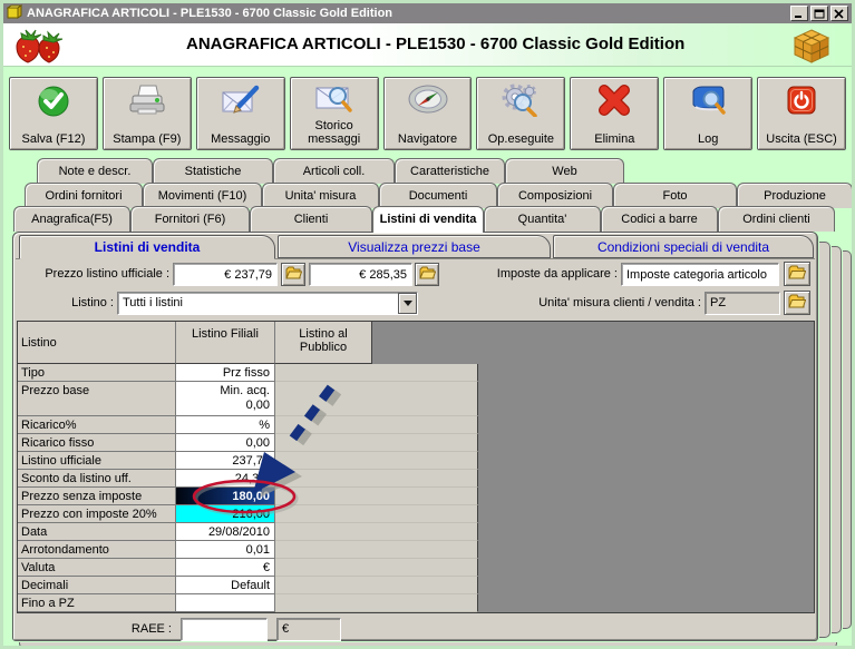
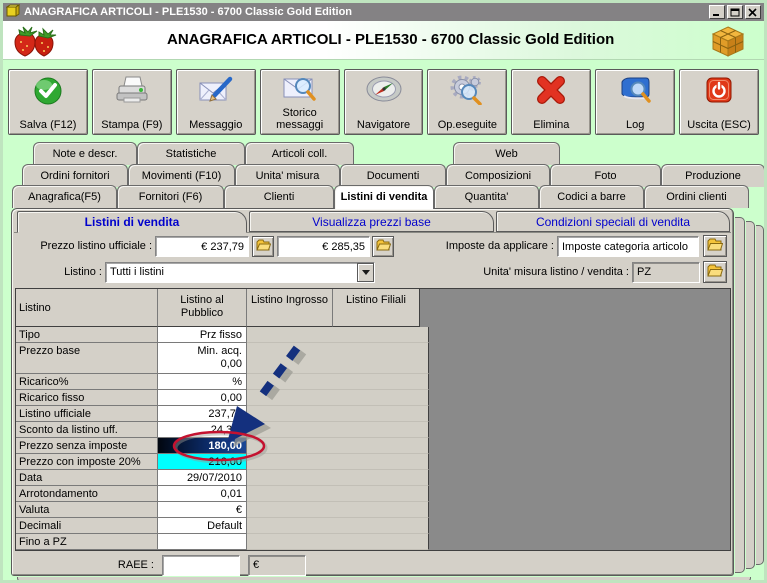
  ANAGRAFICA ARTICOLI - PLE1530 - 6700 Classic Gold Edition
  ANAGRAFICA ARTICOLI - PLE1530 - 6700 Classic Gold Edition
  Salva (F12)
  Stampa (F9)
  Messaggio
  Storico messaggi
  Navigatore
  Op.eseguite
  Elimina
  Log
  Uscita (ESC)
  Note e descr.
  Statistiche
  Articoli coll.
- Caratteristiche
  Web
  Ordini fornitori
  Movimenti (F10)
  Unita' misura
  Documenti
  Composizioni
  Foto
  Produzione
  Anagrafica(F5)
  Fornitori (F6)
  Clienti
  Listini di vendita
  Quantita'
  Codici a barre
  Ordini clienti
  Listini di vendita
  Visualizza prezzi base
  Condizioni speciali di vendita
  Prezzo listino ufficiale :
  € 237,79
  € 285,35
  Imposte da applicare :
  Imposte categoria articolo
  Listino :
  Tutti i listini
- Unita' misura clienti / vendita :
+ Unita' misura listino / vendita :
  PZ
  Listino
- Listino Filiali
+ Listino al Pubblico
+ Listino Ingrosso
- Listino al Pubblico
+ Listino Filiali
  Tipo
  Prz fisso
  Prezzo base
  Min. acq.
  0,00
  Ricarico%
  %
  Ricarico fisso
  0,00
  Listino ufficiale
  237,7
  Sconto da listino uff.
  24,3
  Prezzo senza imposte
  180,00
  Prezzo con imposte 20%
  216,00
  Data
- 29/08/2010
+ 29/07/2010
  Arrotondamento
  0,01
  Valuta
  €
  Decimali
  Default
  Fino a PZ
  RAEE :
  €
